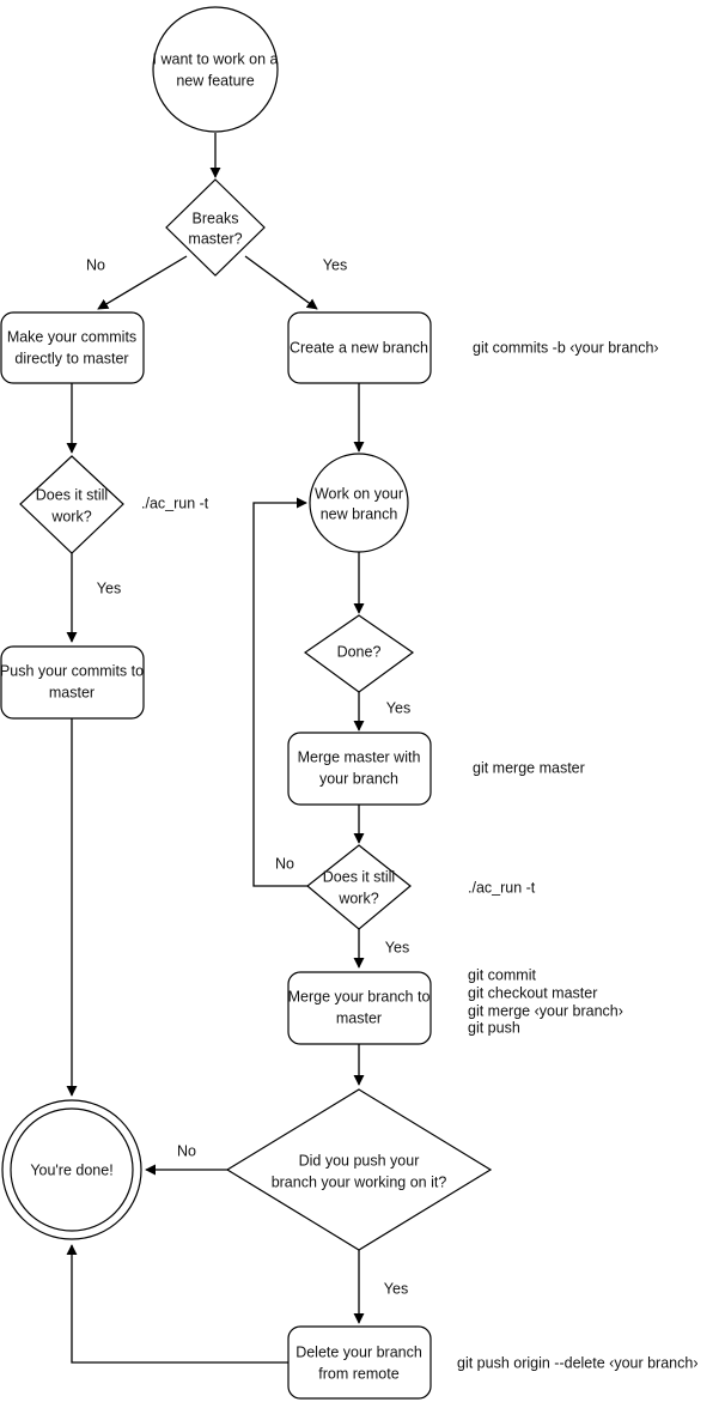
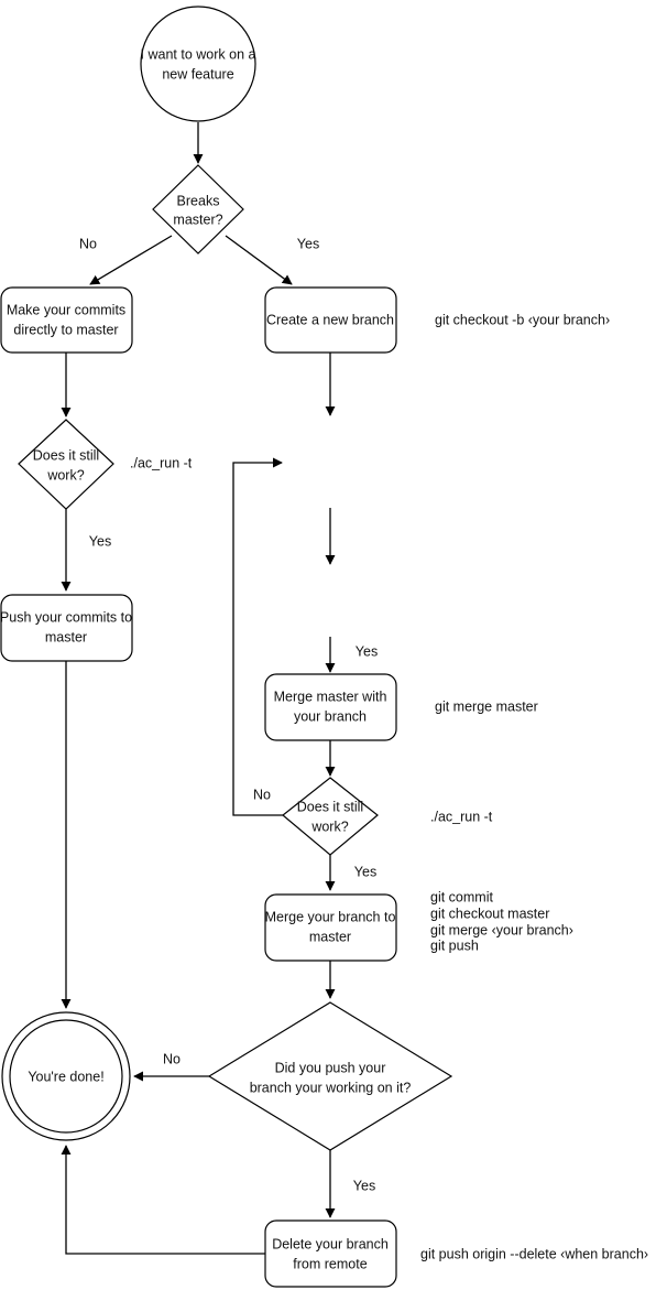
  I want to work on a
  new feature
  Breaks
  master?
  No
  Yes
  Make your commits
  directly to master
  Create a new branch
- git commits -b ‹your branch›
+ git checkout -b ‹your branch›
  Does it still
  work?
  ./ac_run -t
  Yes
  Push your commits to
  master
- Work on your
- new branch
- Done?
  Yes
  Merge master with
  your branch
  git merge master
  Does it still
  work?
  ./ac_run -t
  No
  Yes
  Merge your branch to
  master
  git commit
  git checkout master
  git merge ‹your branch›
  git push
  Did you push your
  branch your working on it?
  No
  Yes
  Delete your branch
  from remote
- git push origin --delete ‹your branch›
+ git push origin --delete ‹when branch›
  You're done!
